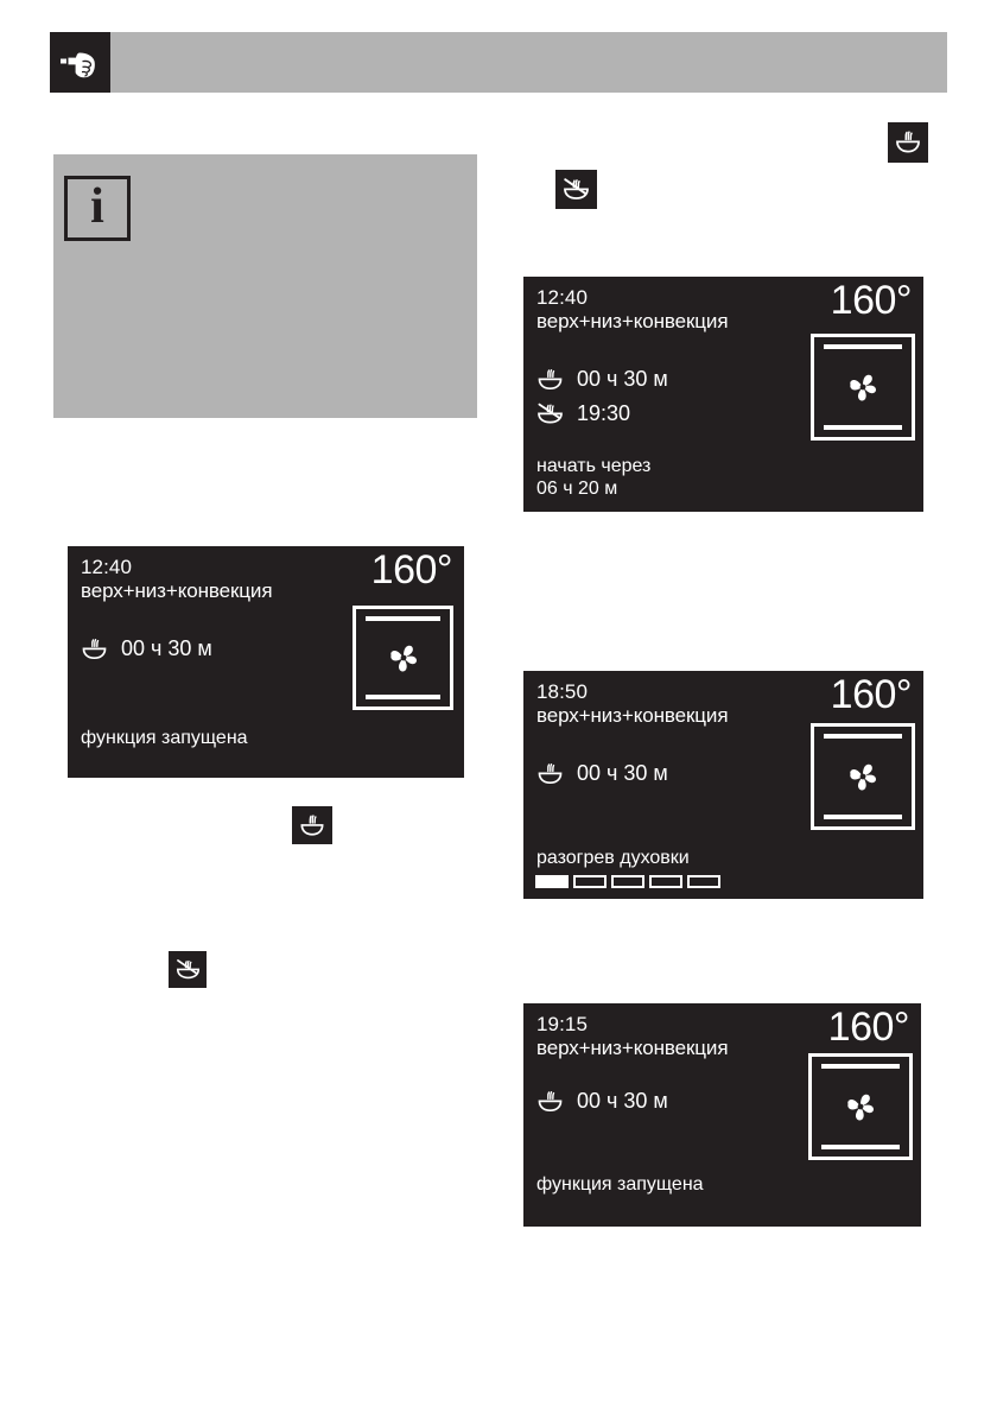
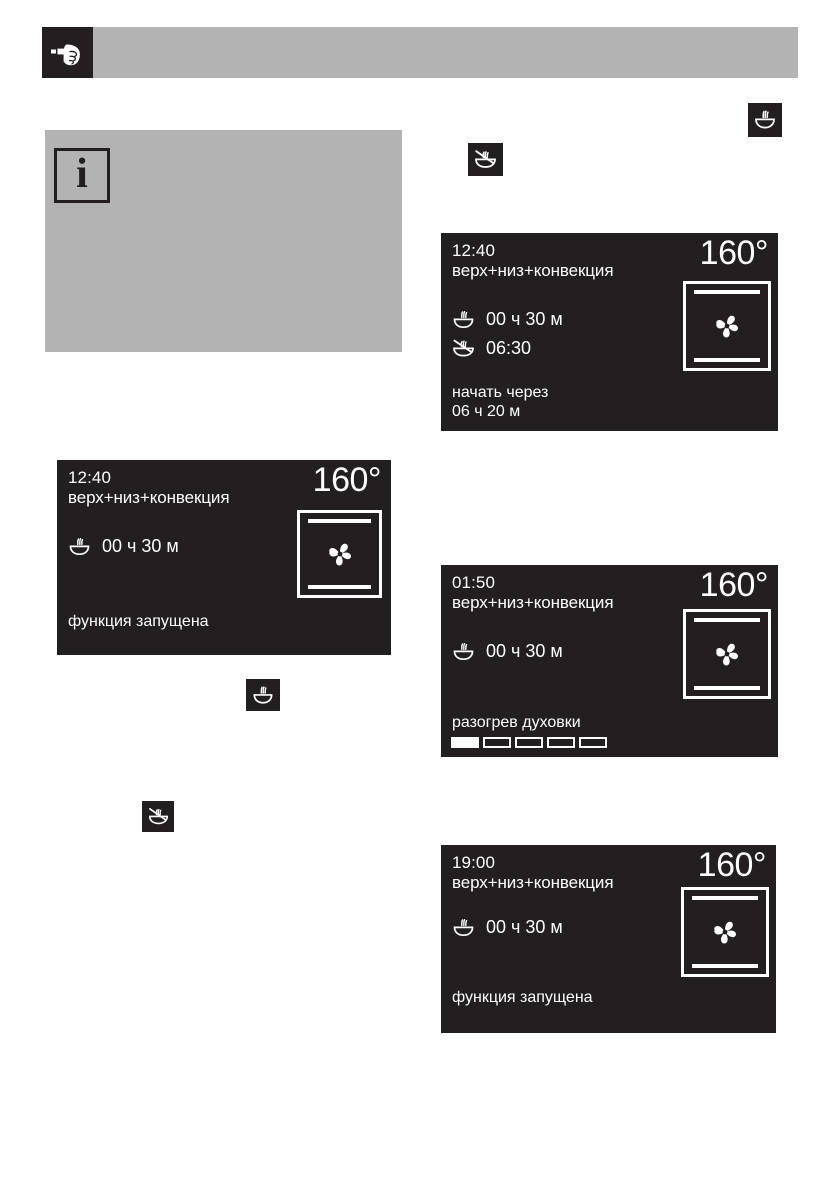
  i
  12:40
  верх+низ+конвекция
  160°
  00 ч 30 м
- 19:30
+ 06:30
  начать через
  06 ч 20 м
  12:40
  верх+низ+конвекция
  160°
  00 ч 30 м
  функция запущена
- 18:50
+ 01:50
  верх+низ+конвекция
  160°
  00 ч 30 м
  разогрев духовки
- 19:15
+ 19:00
  верх+низ+конвекция
  160°
  00 ч 30 м
  функция запущена
